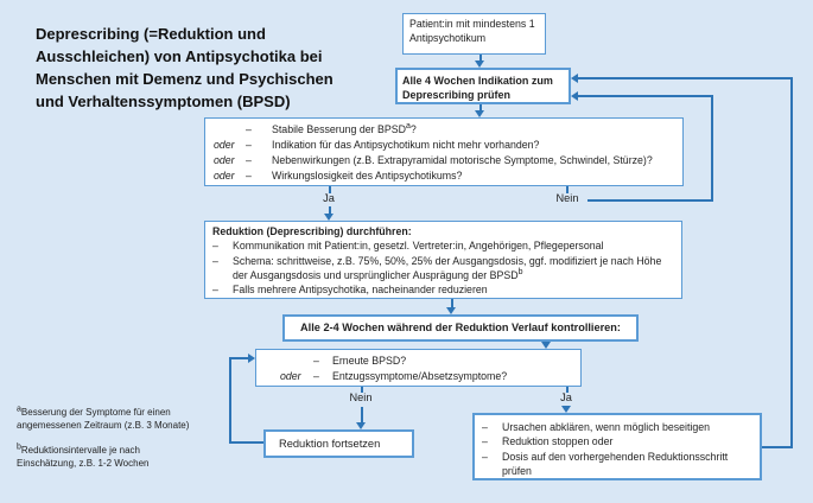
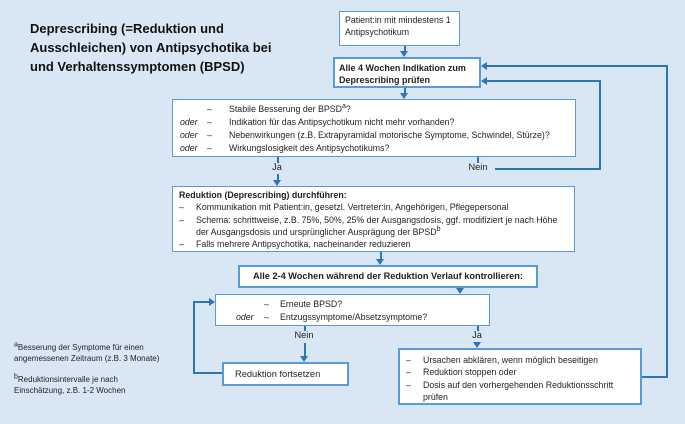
  Deprescribing (=Reduktion und
  Ausschleichen) von Antipsychotika bei
- Menschen mit Demenz und Psychischen
  und Verhaltenssymptomen (BPSD)
  Patient:in mit mindestens 1 Antipsychotikum
  Alle 4 Wochen Indikation zum Deprescribing prüfen
  –
  Stabile Besserung der BPSD ?
  oder
  –
  Indikation für das Antipsychotikum nicht mehr vorhanden?
  oder
  –
  Nebenwirkungen (z.B. Extrapyramidal motorische Symptome, Schwindel, Stürze)?
  oder
  –
  Wirkungslosigkeit des Antipsychotikums?
  Reduktion (Deprescribing) durchführen:
  –
  Kommunikation mit Patient:in, gesetzl. Vertreter:in, Angehörigen, Pflegepersonal
  –
  Schema: schrittweise, z.B. 75%, 50%, 25% der Ausgangsdosis, ggf. modifiziert je nach Höhe der Ausgangsdosis und ursprünglicher Ausprägung der BPSD
  –
  Falls mehrere Antipsychotika, nacheinander reduzieren
  Alle 2-4 Wochen während der Reduktion Verlauf kontrollieren:
  –
  Erneute BPSD?
  oder
  –
  Entzugssymptome/Absetzsymptome?
  Reduktion fortsetzen
  –
  Ursachen abklären, wenn möglich beseitigen
  –
  Reduktion stoppen oder
  –
  Dosis auf den vorhergehenden Reduktionsschritt prüfen
  Ja
  Nein
  Nein
  Ja
  Besserung der Symptome für einen angemessenen Zeitraum (z.B. 3 Monate)
  Reduktionsintervalle je nach Einschätzung, z.B. 1-2 Wochen
